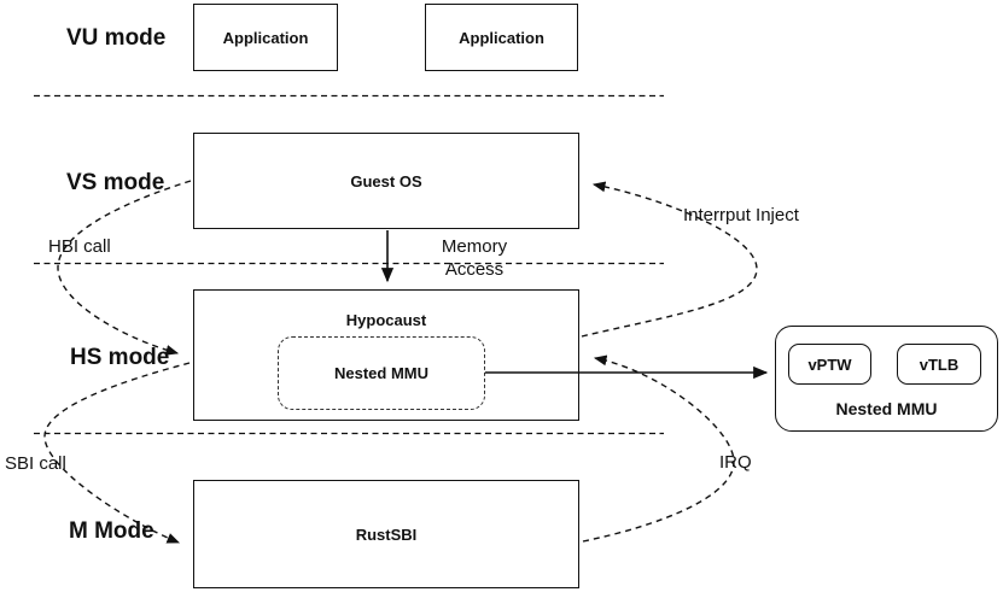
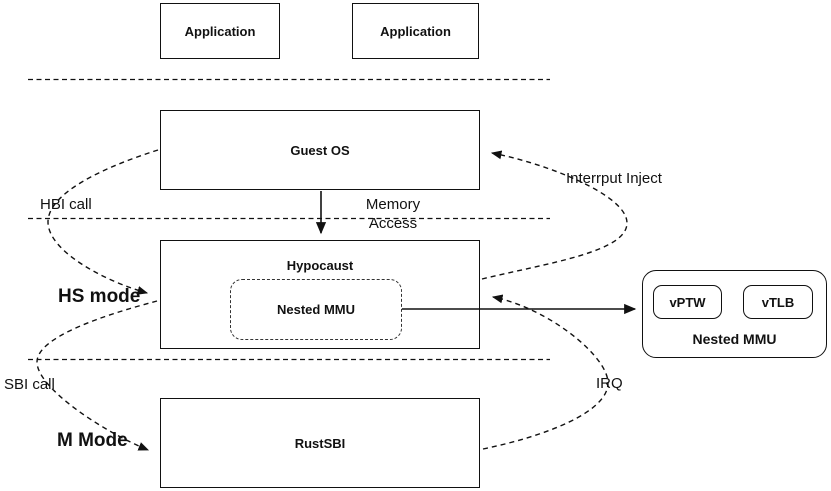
- VU mode
- VS mode
  HS mode
  M Mode
  Application
  Application
  Guest OS
  Hypocaust
  Nested MMU
  RustSBI
  vPTW
  vTLB
  Nested MMU
  HBI call
  SBI call
  Memory Access
  Interrput Inject
  IRQ
